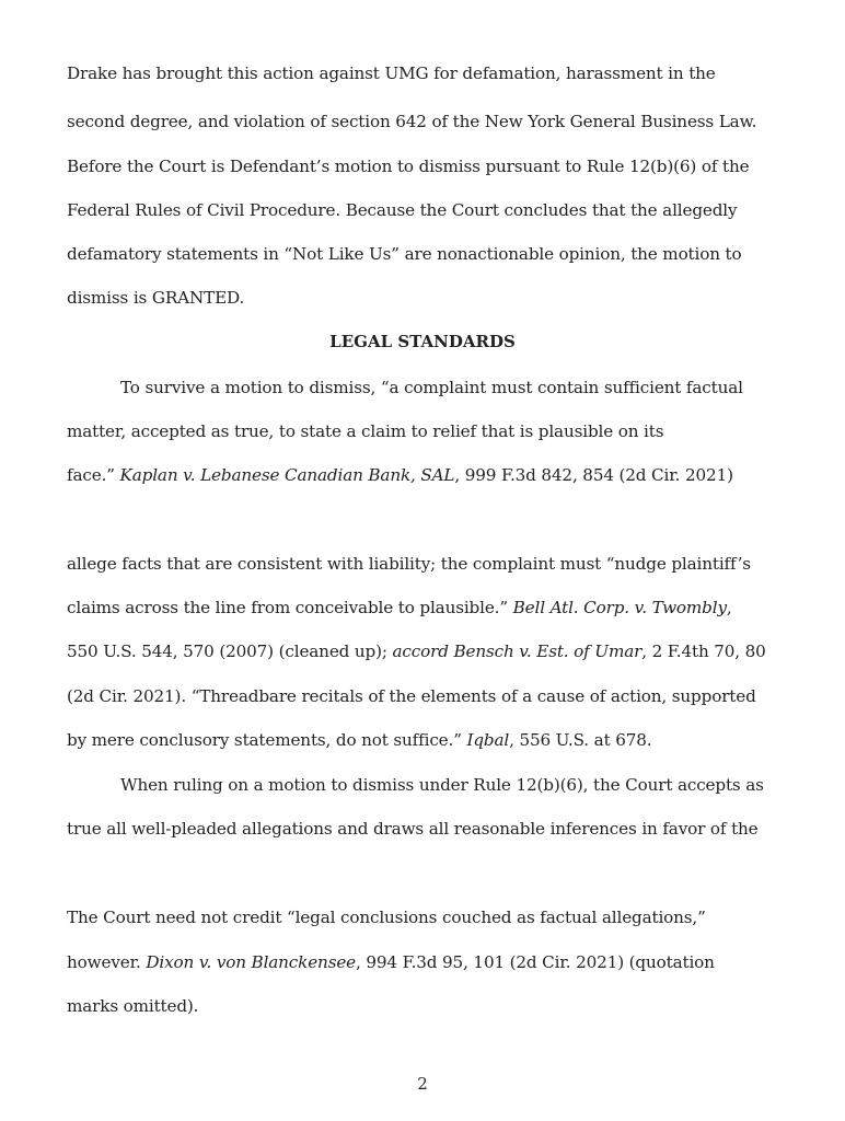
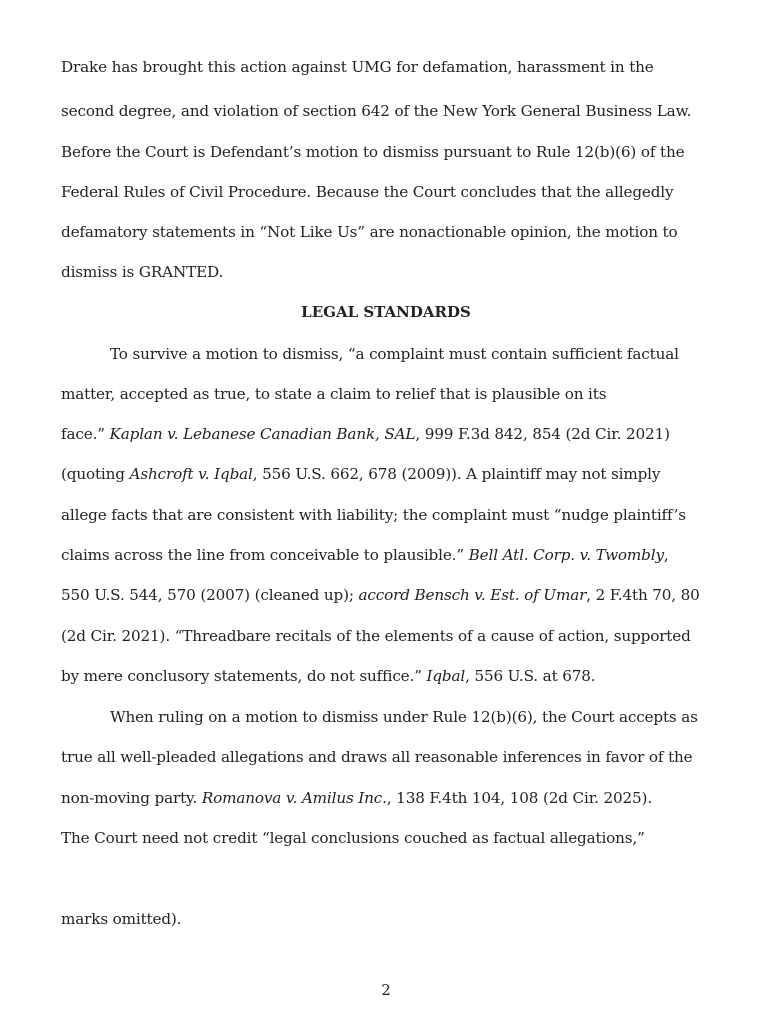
  Drake has brought this action against UMG for defamation, harassment in the
  second degree, and violation of section 642 of the New York General Business Law.
  Before the Court is Defendant’s motion to dismiss pursuant to Rule 12(b)(6) of the
  Federal Rules of Civil Procedure. Because the Court concludes that the allegedly
  defamatory statements in “Not Like Us” are nonactionable opinion, the motion to
  dismiss is GRANTED.
  LEGAL STANDARDS
  To survive a motion to dismiss, “a complaint must contain sufficient factual
  matter, accepted as true, to state a claim to relief that is plausible on its
  face.” Kaplan v. Lebanese Canadian Bank, SAL, 999 F.3d 842, 854 (2d Cir. 2021)
+ (quoting Ashcroft v. Iqbal, 556 U.S. 662, 678 (2009)). A plaintiff may not simply
  allege facts that are consistent with liability; the complaint must “nudge plaintiff’s
  claims across the line from conceivable to plausible.” Bell Atl. Corp. v. Twombly,
  550 U.S. 544, 570 (2007) (cleaned up); accord Bensch v. Est. of Umar, 2 F.4th 70, 80
  (2d Cir. 2021). “Threadbare recitals of the elements of a cause of action, supported
  by mere conclusory statements, do not suffice.” Iqbal, 556 U.S. at 678.
  When ruling on a motion to dismiss under Rule 12(b)(6), the Court accepts as
  true all well-pleaded allegations and draws all reasonable inferences in favor of the
+ non-moving party. Romanova v. Amilus Inc., 138 F.4th 104, 108 (2d Cir. 2025).
  The Court need not credit “legal conclusions couched as factual allegations,”
- however. Dixon v. von Blanckensee, 994 F.3d 95, 101 (2d Cir. 2021) (quotation
  marks omitted).
  2
